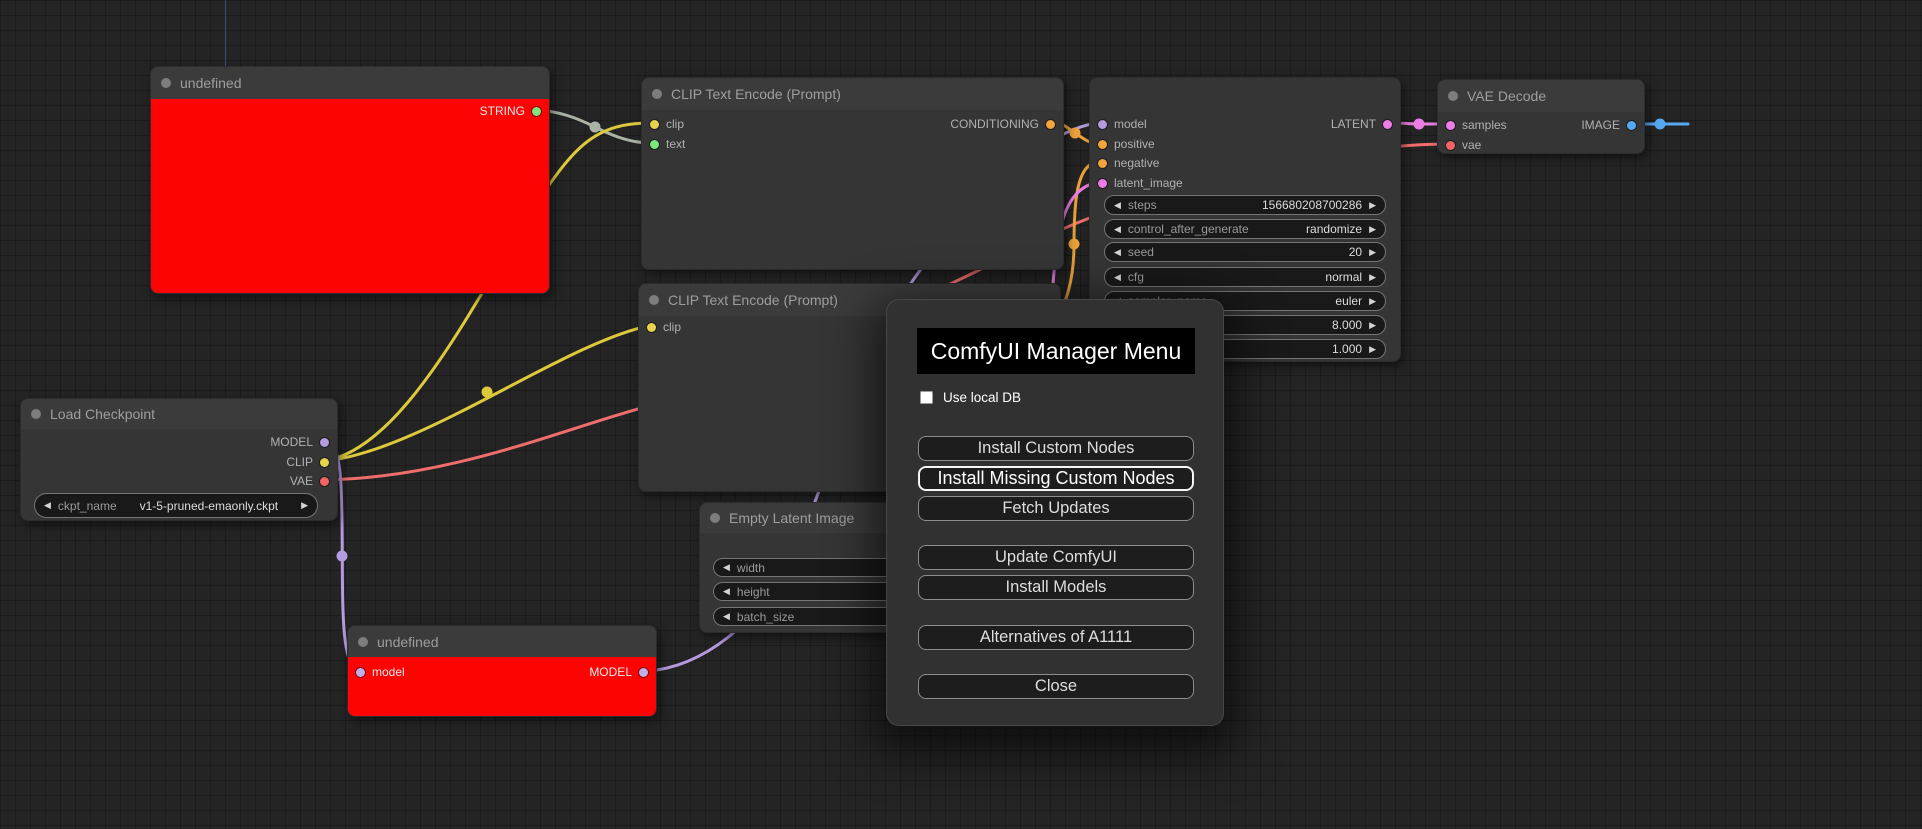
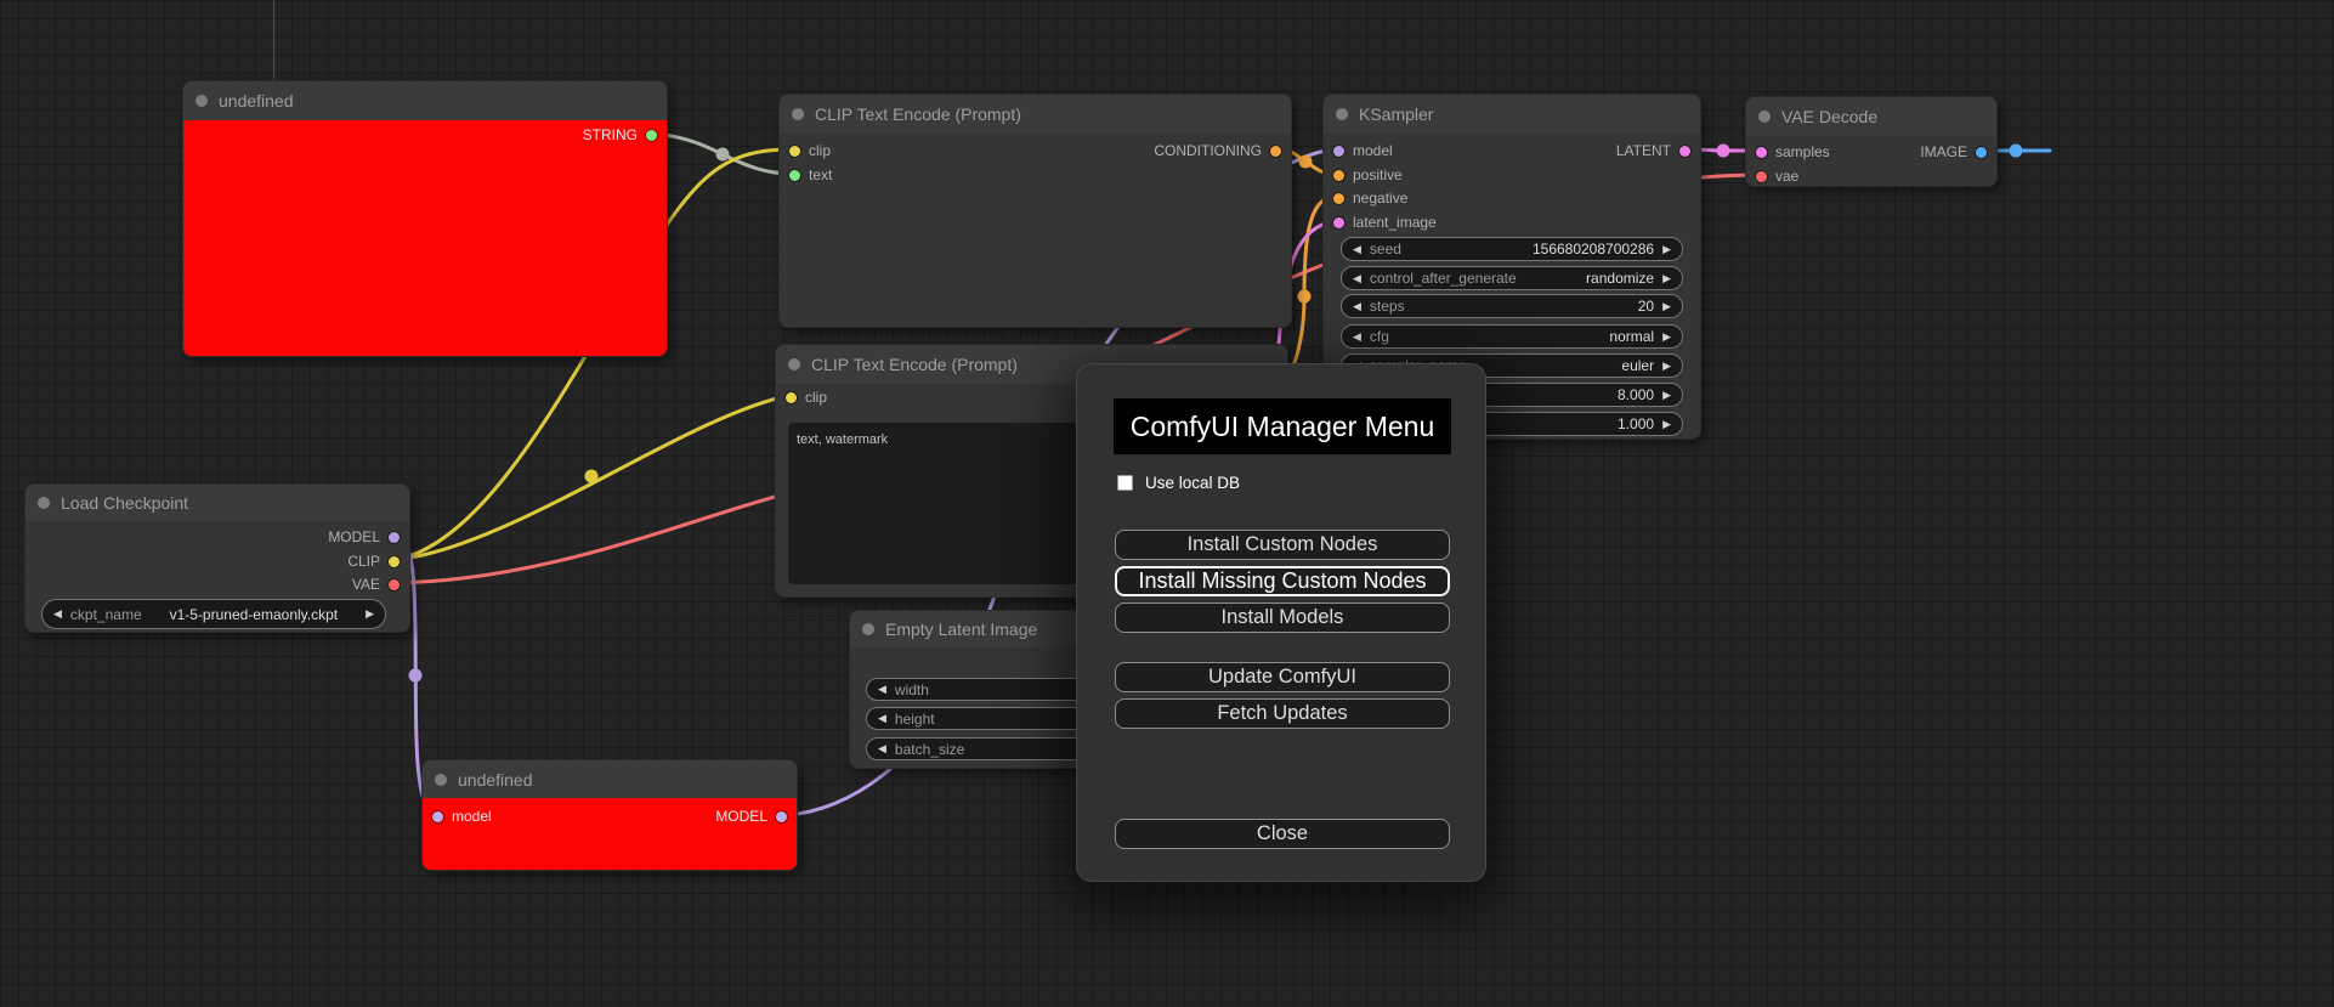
  undefined
  STRING
  CLIP Text Encode (Prompt)
  clip
  text
  CONDITIONING
  CLIP Text Encode (Prompt)
  clip
+ text, watermark
+ KSampler
  model
  positive
  negative
  latent_image
  LATENT
  ◀
- steps
+ seed
  156680208700286
  ▶
  ◀
  control_after_generate
  randomize
  ▶
  ◀
- seed
+ steps
  20
  ▶
  ◀
  cfg
  normal
  ▶
  euler
  ▶
  8.000
  ▶
  1.000
  ▶
  VAE Decode
  samples
  vae
  IMAGE
  Load Checkpoint
  MODEL
  CLIP
  VAE
  ◀
  ckpt_name
  v1-5-pruned-emaonly.ckpt
  ▶
  Empty Latent Image
  ◀
  width
  ◀
  height
  ◀
  batch_size
  undefined
  model
  MODEL
  ComfyUI Manager Menu
  Use local DB
  Install Custom Nodes
  Install Missing Custom Nodes
- Fetch Updates
+ Install Models
  Update ComfyUI
- Install Models
+ Fetch Updates
- Alternatives of A1111
  Close
